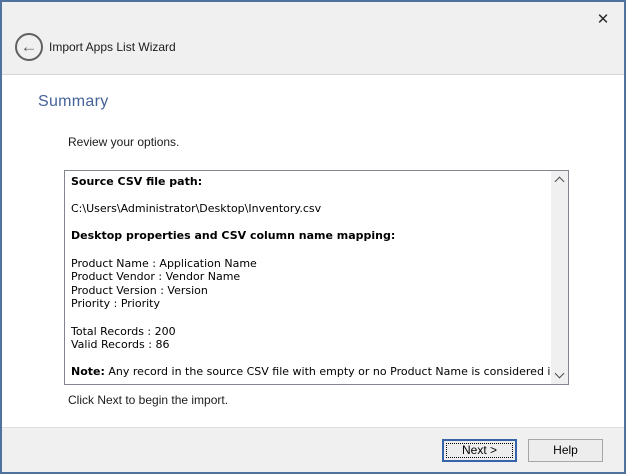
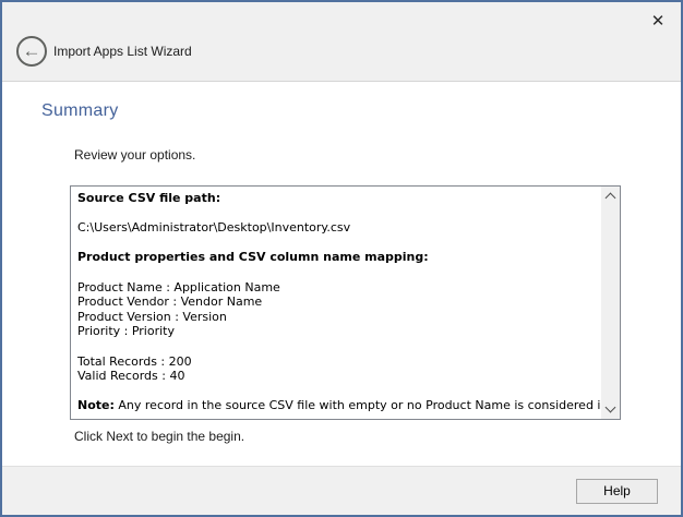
  ✕
  ←
  Import Apps List Wizard
  Summary
  Review your options.
  Source CSV file path:
  C:\Users\Administrator\Desktop\Inventory.csv
- Desktop properties and CSV column name mapping:
+ Product properties and CSV column name mapping:
  Product Name : Application Name
  Product Vendor : Vendor Name
  Product Version : Version
  Priority : Priority
  Total Records : 200
- Valid Records : 86
+ Valid Records : 40
  Note: Any record in the source CSV file with empty or no Product Name is considered i
- Click Next to begin the import.
+ Click Next to begin the begin.
- Next >
  Help
